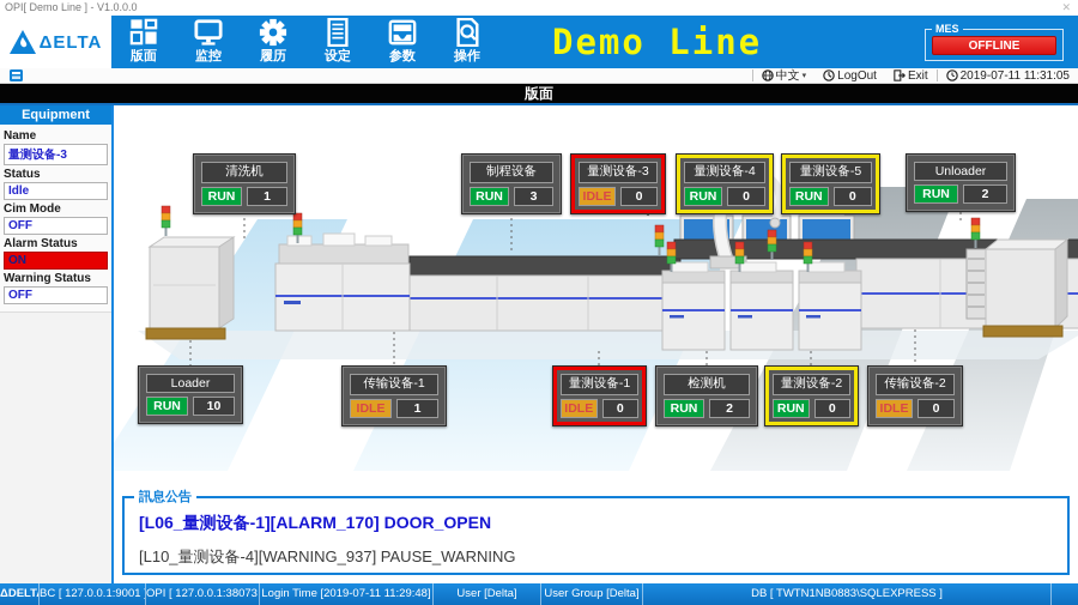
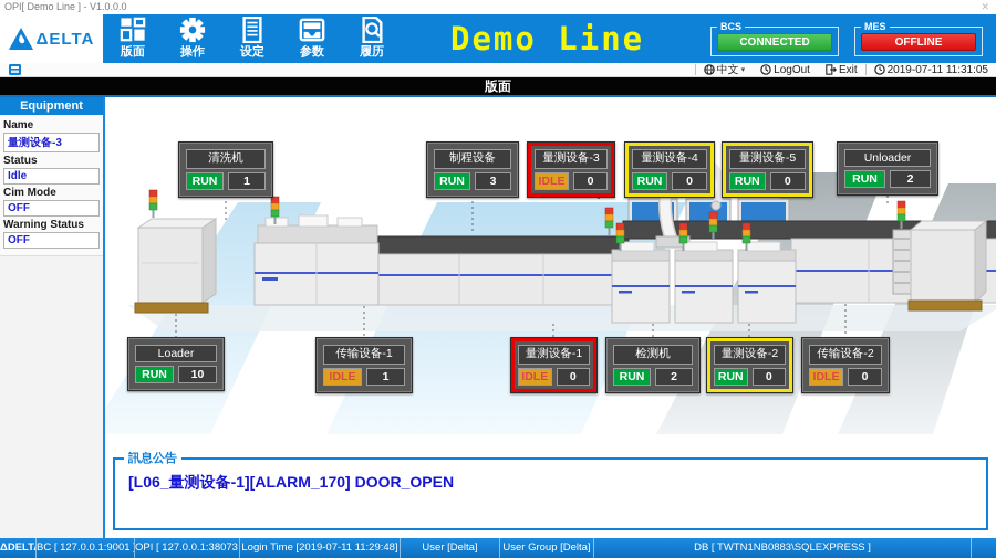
  OPI[ Demo Line ] - V1.0.0.0
  ✕
  ΔELTA
  版面
- 监控
- 履历
+ 操作
  设定
  参数
- 操作
+ 履历
  Demo Line
+ BCS
+ CONNECTED
  MES
  OFFLINE
  中文
  LogOut
  Exit
  2019-07-11 11:31:05
  版面
  Equipment
  Name
  量测设备-3
  Status
  Idle
  Cim Mode
  OFF
- Alarm Status
- ON
  Warning Status
  OFF
  清洗机
  RUN
  1
  制程设备
  RUN
  3
  量测设备-3
  IDLE
  0
  量测设备-4
  RUN
  0
  量测设备-5
  RUN
  0
  Unloader
  RUN
  2
  Loader
  RUN
  10
  传输设备-1
  IDLE
  1
  量测设备-1
  IDLE
  0
  检测机
  RUN
  2
  量测设备-2
  RUN
  0
  传输设备-2
  IDLE
  0
  訊息公告
  [L06_量测设备-1][ALARM_170] DOOR_OPEN
- [L10_量测设备-4][WARNING_937] PAUSE_WARNING
  ΔDELT
  BC [ 127.0.0.1:9001 ]
  OPI [ 127.0.0.1:38073
  Login Time [2019-07-11 11:29:48]
  User [Delta]
  User Group [Delta]
  DB [ TWTN1NB0883\SQLEXPRESS ]
